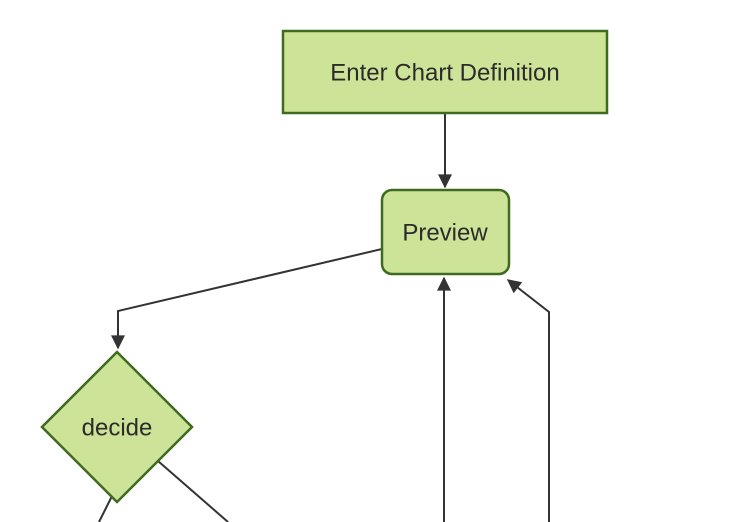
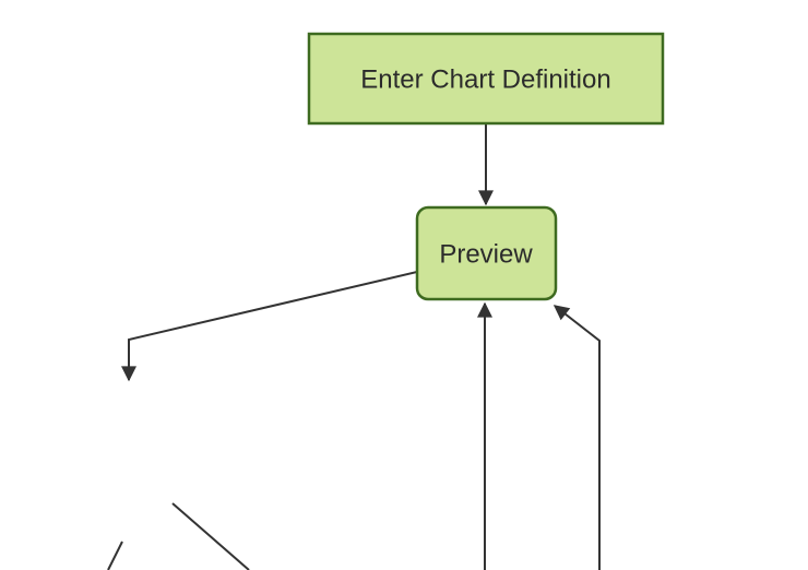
  Enter Chart Definition
  Preview
- decide
